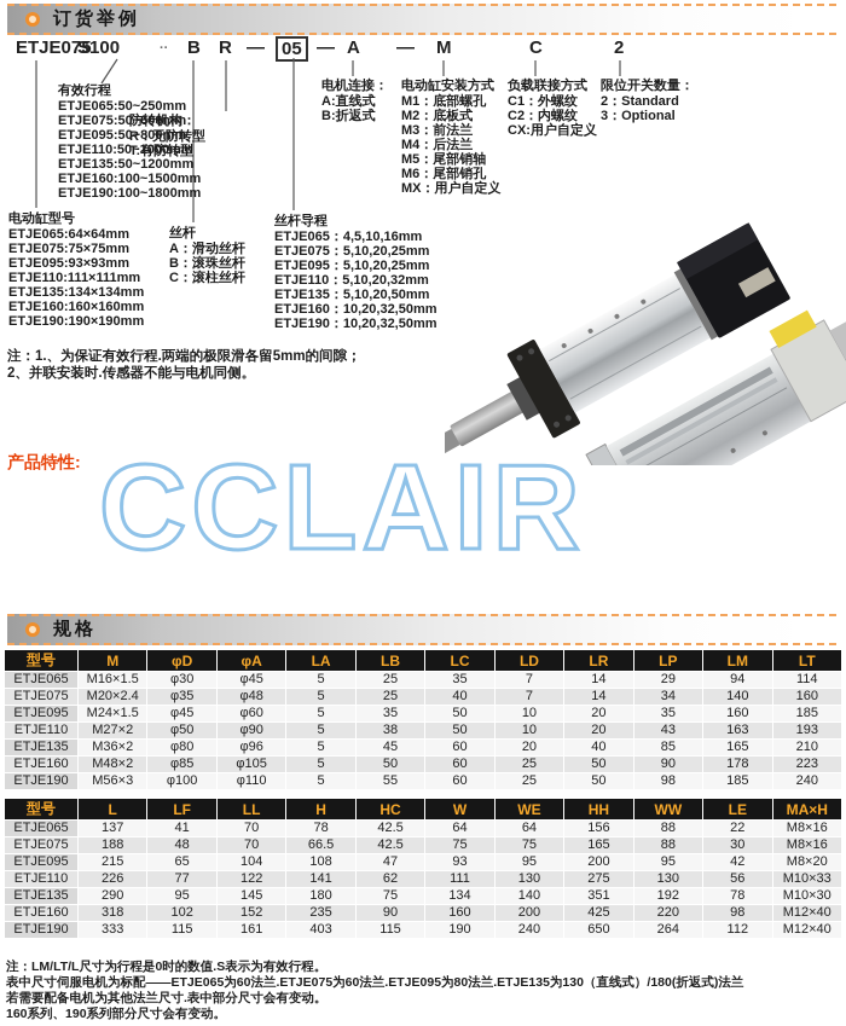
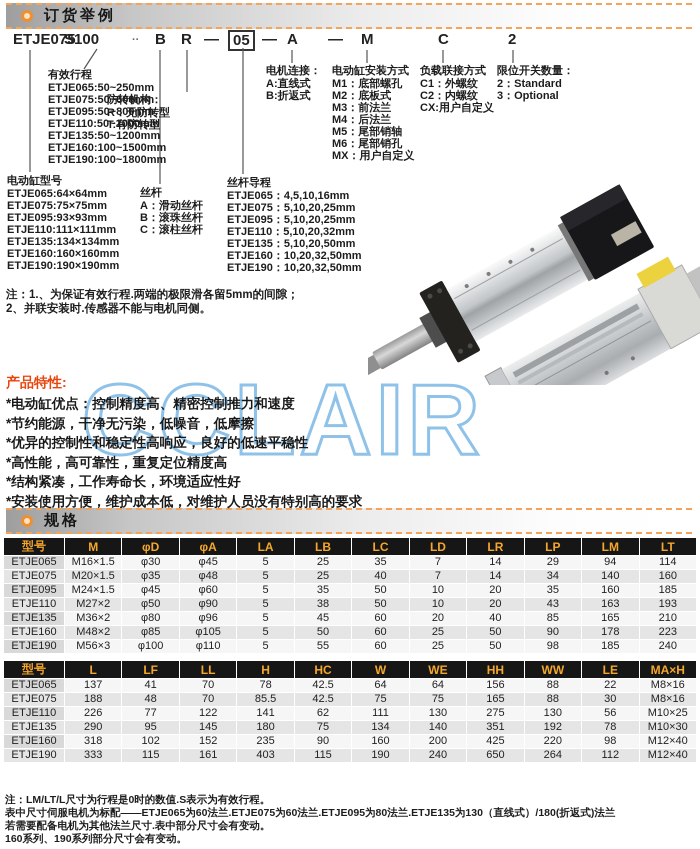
  订货举例
  ETJE075
  S100
  ··
  B
  R
  —
  05
  —
  A
  —
  M
  C
  2
  有效行程
  ETJE065:50~250mm
  ETJE075:50~600mm
  ETJE095:50~800mm
  ETJE110:50~1000mm
  ETJE135:50~1200mm
  ETJE160:100~1500mm
  ETJE190:100~1800mm
  防转机构：
  R：无防转型
  T:有防转型
  电机连接：
  A:直线式
  B:折返式
  电动缸安装方式
  M1：底部螺孔
  M2：底板式
  M3：前法兰
  M4：后法兰
  M5：尾部销轴
  M6：尾部销孔
  MX：用户自定义
  负载联接方式
  C1：外螺纹
  C2：内螺纹
  CX:用户自定义
  限位开关数量：
  2：Standard
  3：Optional
  电动缸型号
  ETJE065:64×64mm
  ETJE075:75×75mm
  ETJE095:93×93mm
  ETJE110:111×111mm
  ETJE135:134×134mm
  ETJE160:160×160mm
  ETJE190:190×190mm
  丝杆
  A：滑动丝杆
  B：滚珠丝杆
  C：滚柱丝杆
  丝杆导程
  ETJE065：4,5,10,16mm
  ETJE075：5,10,20,25mm
  ETJE095：5,10,20,25mm
  ETJE110：5,10,20,32mm
  ETJE135：5,10,20,50mm
  ETJE160：10,20,32,50mm
  ETJE190：10,20,32,50mm
  注：1.、为保证有效行程.两端的极限滑各留5mm的间隙；
  2、并联安装时.传感器不能与电机同侧。
  CCLAIR
  产品特性:
+ *电动缸优点：控制精度高、精密控制推力和速度
+ *节约能源，干净无污染，低噪音，低摩擦
+ *优异的控制性和稳定性高响应，良好的低速平稳性
+ *高性能，高可靠性，重复定位精度高
+ *结构紧凑，工作寿命长，环境适应性好
+ *安装使用方便，维护成本低，对维护人员没有特别高的要求
  规格
  型号	M	φD	φA	LA	LB	LC	LD	LR	LP	LM	LT
  ETJE065	M16×1.5	φ30	φ45	5	25	35	7	14	29	94	114
- ETJE075	M20×2.4	φ35	φ48	5	25	40	7	14	34	140	160
+ ETJE075	M20×1.5	φ35	φ48	5	25	40	7	14	34	140	160
  ETJE095	M24×1.5	φ45	φ60	5	35	50	10	20	35	160	185
  ETJE110	M27×2	φ50	φ90	5	38	50	10	20	43	163	193
  ETJE135	M36×2	φ80	φ96	5	45	60	20	40	85	165	210
  ETJE160	M48×2	φ85	φ105	5	50	60	25	50	90	178	223
  ETJE190	M56×3	φ100	φ110	5	55	60	25	50	98	185	240
  型号	L	LF	LL	H	HC	W	WE	HH	WW	LE	MA×H
  ETJE065	137	41	70	78	42.5	64	64	156	88	22	M8×16
- ETJE075	188	48	70	66.5	42.5	75	75	165	88	30	M8×16
+ ETJE075	188	48	70	85.5	42.5	75	75	165	88	30	M8×16
- ETJE095	215	65	104	108	47	93	95	200	95	42	M8×20
- ETJE110	226	77	122	141	62	111	130	275	130	56	M10×33
+ ETJE110	226	77	122	141	62	111	130	275	130	56	M10×25
  ETJE135	290	95	145	180	75	134	140	351	192	78	M10×30
  ETJE160	318	102	152	235	90	160	200	425	220	98	M12×40
  ETJE190	333	115	161	403	115	190	240	650	264	112	M12×40
  注：LM/LT/L尺寸为行程是0时的数值.S表示为有效行程。
  表中尺寸伺服电机为标配——ETJE065为60法兰.ETJE075为60法兰.ETJE095为80法兰.ETJE135为130（直线式）/180(折返式)法兰
  若需要配备电机为其他法兰尺寸.表中部分尺寸会有变动。
  160系列、190系列部分尺寸会有变动。
